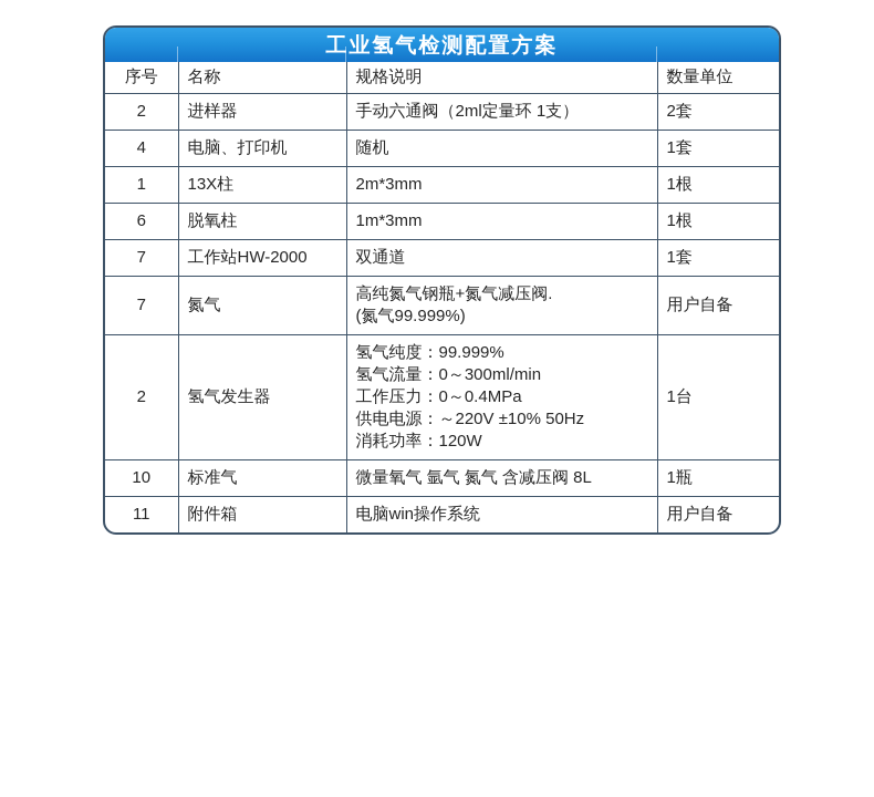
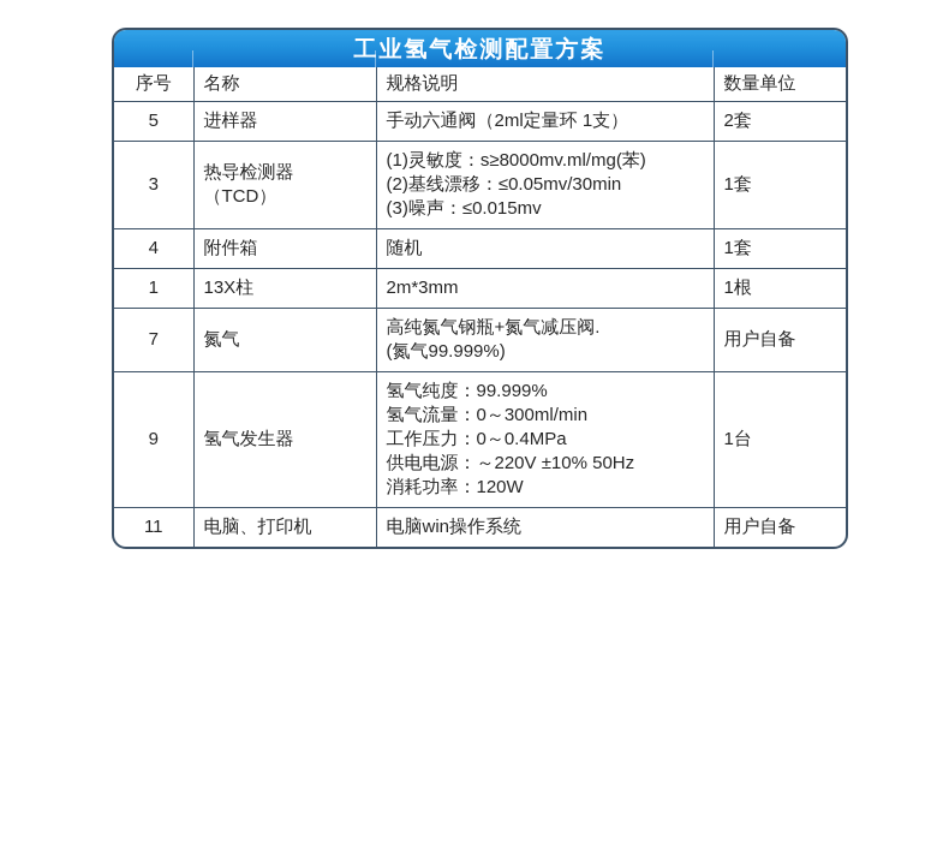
  工业氢气检测配置方案
  序号	名称	规格说明	数量单位
- 2	进样器	手动六通阀（2ml定量环 1支）	2套
+ 5	进样器	手动六通阀（2ml定量环 1支）	2套
+ 3	热导检测器（TCD）	(1)灵敏度：s≥8000mv.ml/mg(苯) (2)基线漂移：≤0.05mv/30min (3)噪声：≤0.015mv	1套
- 4	电脑、打印机	随机	1套
+ 4	附件箱	随机	1套
  1	13X柱	2m*3mm	1根
- 6	脱氧柱	1m*3mm	1根
- 7	工作站HW-2000	双通道	1套
  7	氮气	高纯氮气钢瓶+氮气减压阀. (氮气99.999%)	用户自备
- 2	氢气发生器	氢气纯度：99.999% 氢气流量：0～300ml/min 工作压力：0～0.4MPa 供电电源：～220V ±10% 50Hz 消耗功率：120W	1台
+ 9	氢气发生器	氢气纯度：99.999% 氢气流量：0～300ml/min 工作压力：0～0.4MPa 供电电源：～220V ±10% 50Hz 消耗功率：120W	1台
- 10	标准气	微量氧气 氩气 氮气 含减压阀 8L	1瓶
- 11	附件箱	电脑win操作系统	用户自备
+ 11	电脑、打印机	电脑win操作系统	用户自备
